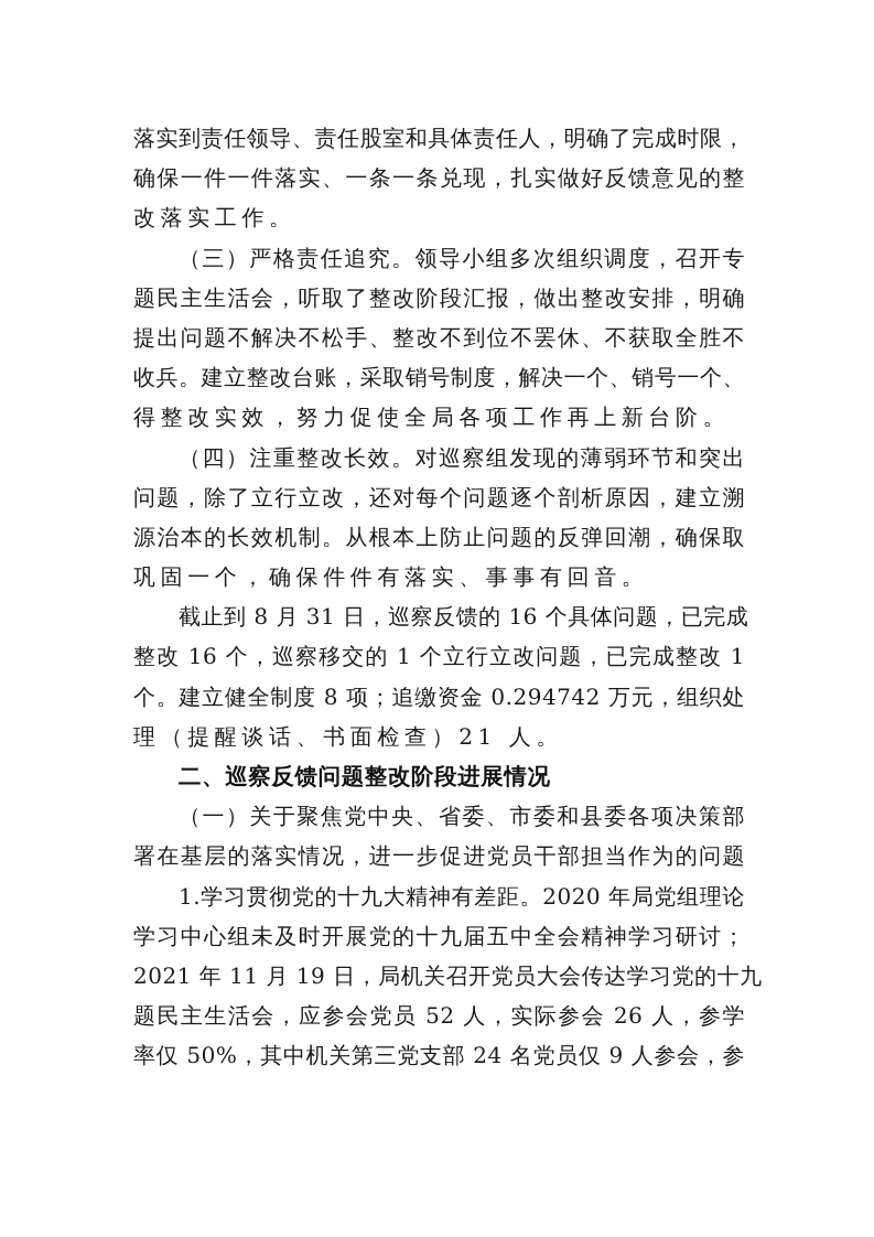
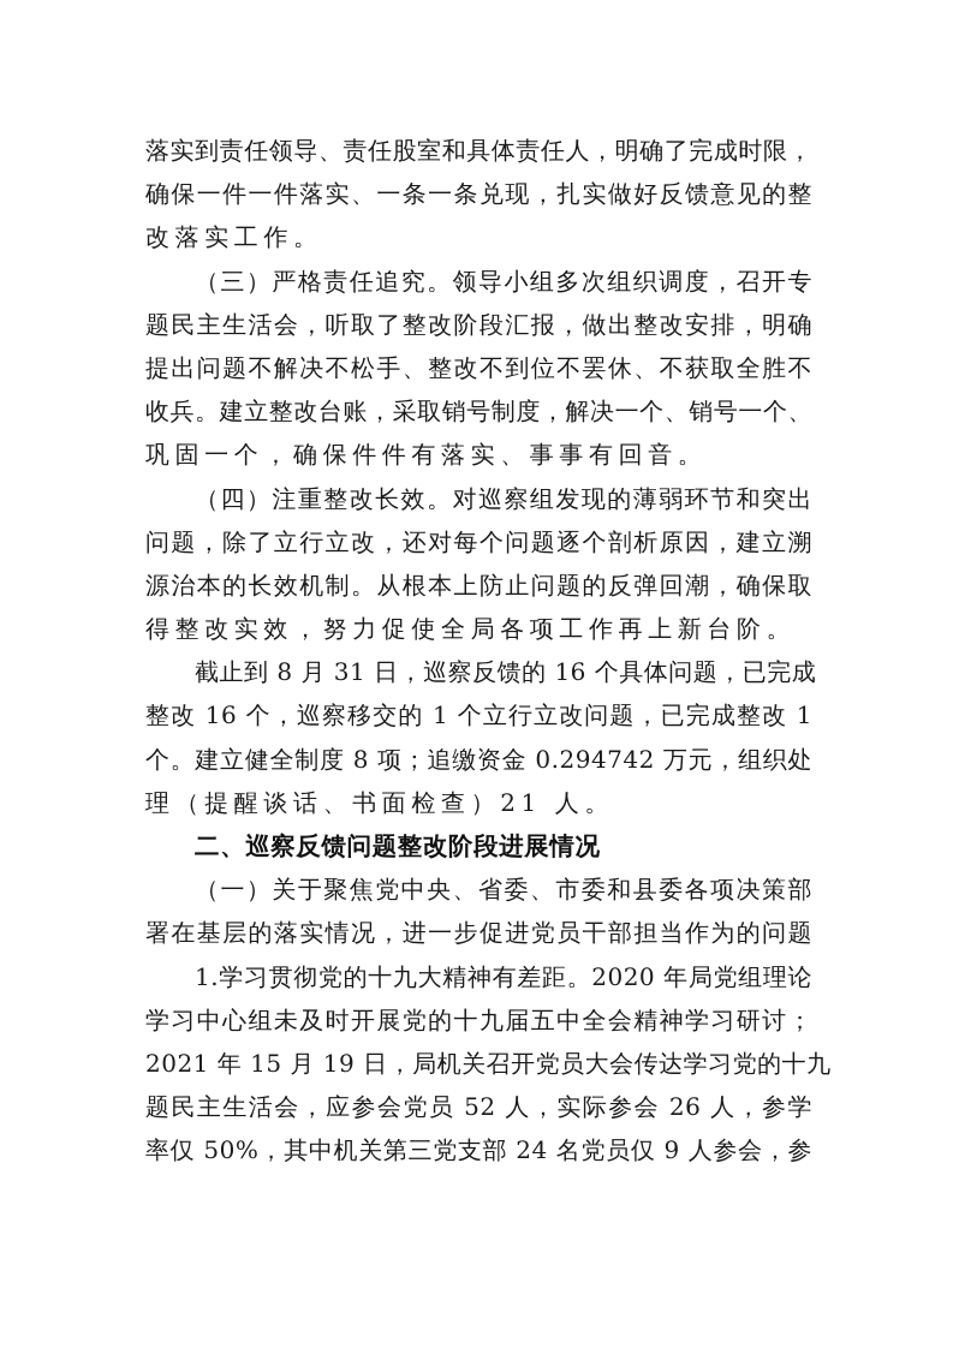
  落实到责任领导、责任股室和具体责任人，明确了完成时限，
  确保一件一件落实、一条一条兑现，扎实做好反馈意见的整
  改落实工作。
  （三）严格责任追究。领导小组多次组织调度，召开专
  题民主生活会，听取了整改阶段汇报，做出整改安排，明确
  提出问题不解决不松手、整改不到位不罢休、不获取全胜不
  收兵。建立整改台账，采取销号制度，解决一个、销号一个、
- 得整改实效，努力促使全局各项工作再上新台阶。
+ 巩固一个，确保件件有落实、事事有回音。
  （四）注重整改长效。对巡察组发现的薄弱环节和突出
  问题，除了立行立改，还对每个问题逐个剖析原因，建立溯
  源治本的长效机制。从根本上防止问题的反弹回潮，确保取
- 巩固一个，确保件件有落实、事事有回音。
+ 得整改实效，努力促使全局各项工作再上新台阶。
  截止到 8 月 31 日，巡察反馈的 16 个具体问题，已完成
  整改 16 个，巡察移交的 1 个立行立改问题，已完成整改 1
  个。建立健全制度 8 项；追缴资金 0.294742 万元，组织处
  理（提醒谈话、书面检查）21 人。
  二、巡察反馈问题整改阶段进展情况
  （一）关于聚焦党中央、省委、市委和县委各项决策部
  署在基层的落实情况，进一步促进党员干部担当作为的问题
  1.学习贯彻党的十九大精神有差距。2020 年局党组理论
  学习中心组未及时开展党的十九届五中全会精神学习研讨；
- 2021 年 11 月 19 日，局机关召开党员大会传达学习党的十九
+ 2021 年 15 月 19 日，局机关召开党员大会传达学习党的十九
  题民主生活会，应参会党员 52 人，实际参会 26 人，参学
  率仅 50%，其中机关第三党支部 24 名党员仅 9 人参会，参
